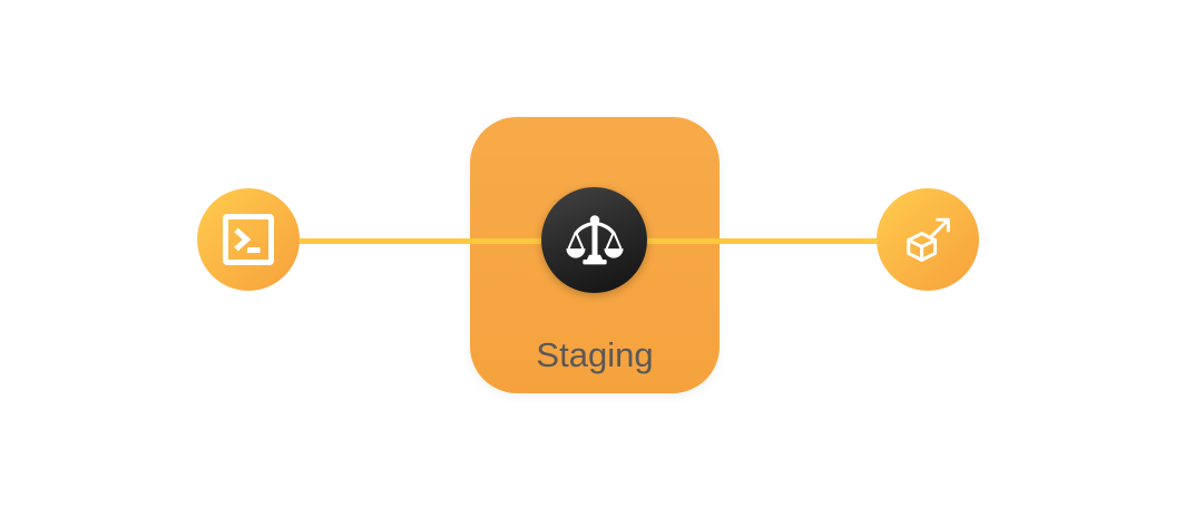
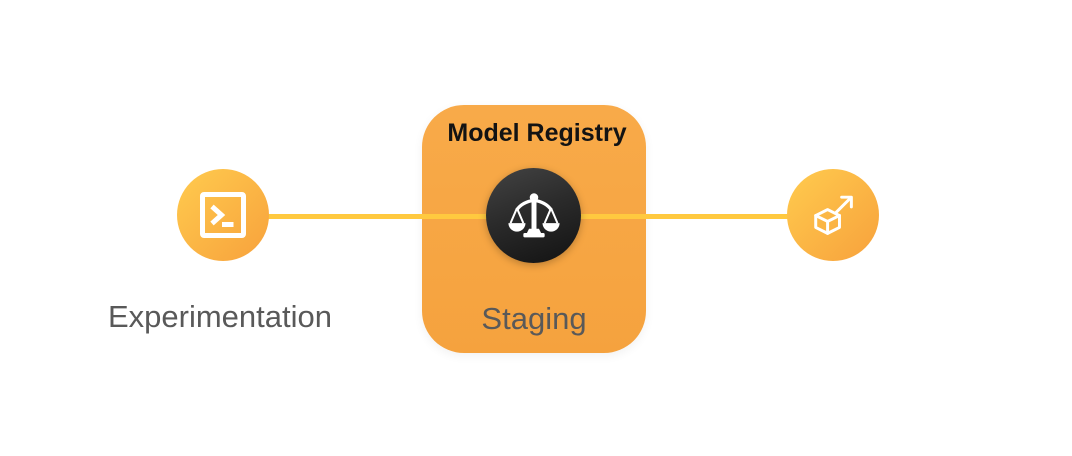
+ Model Registry
+ Experimentation
  Staging
